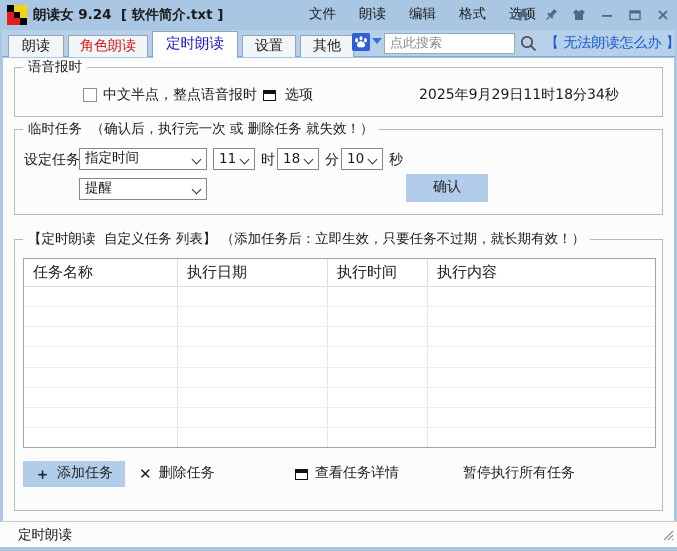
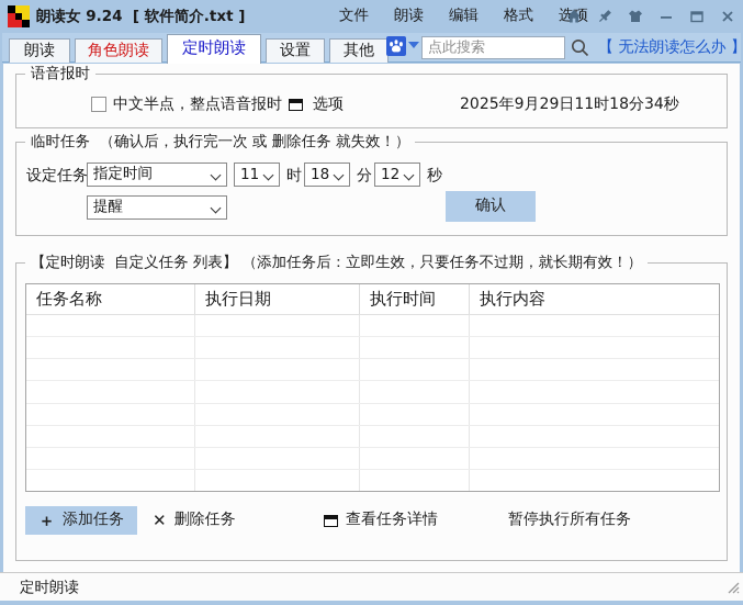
  朗读女 9.24 [ 软件简介.txt ]
  文件
  朗读
  编辑
  格式
  选项
  朗读
  角色朗读
  定时朗读
  设置
  其他
  点此搜索
  【 无法朗读怎么办 】
  语音报时
  中文半点，整点语音报时
  选项
  2025年9月29日11时18分34秒
  临时任务 （确认后，执行完一次 或 删除任务 就失效！）
  设定任务
  指定时间
  11
  时
  18
  分
- 10
+ 12
  秒
  提醒
  确认
  【定时朗读 自定义任务 列表】 （添加任务后：立即生效，只要任务不过期，就长期有效！）
  任务名称
  执行日期
  执行时间
  执行内容
  ＋
  添加任务
  ✕
  删除任务
  查看任务详情
  暂停执行所有任务
  定时朗读
